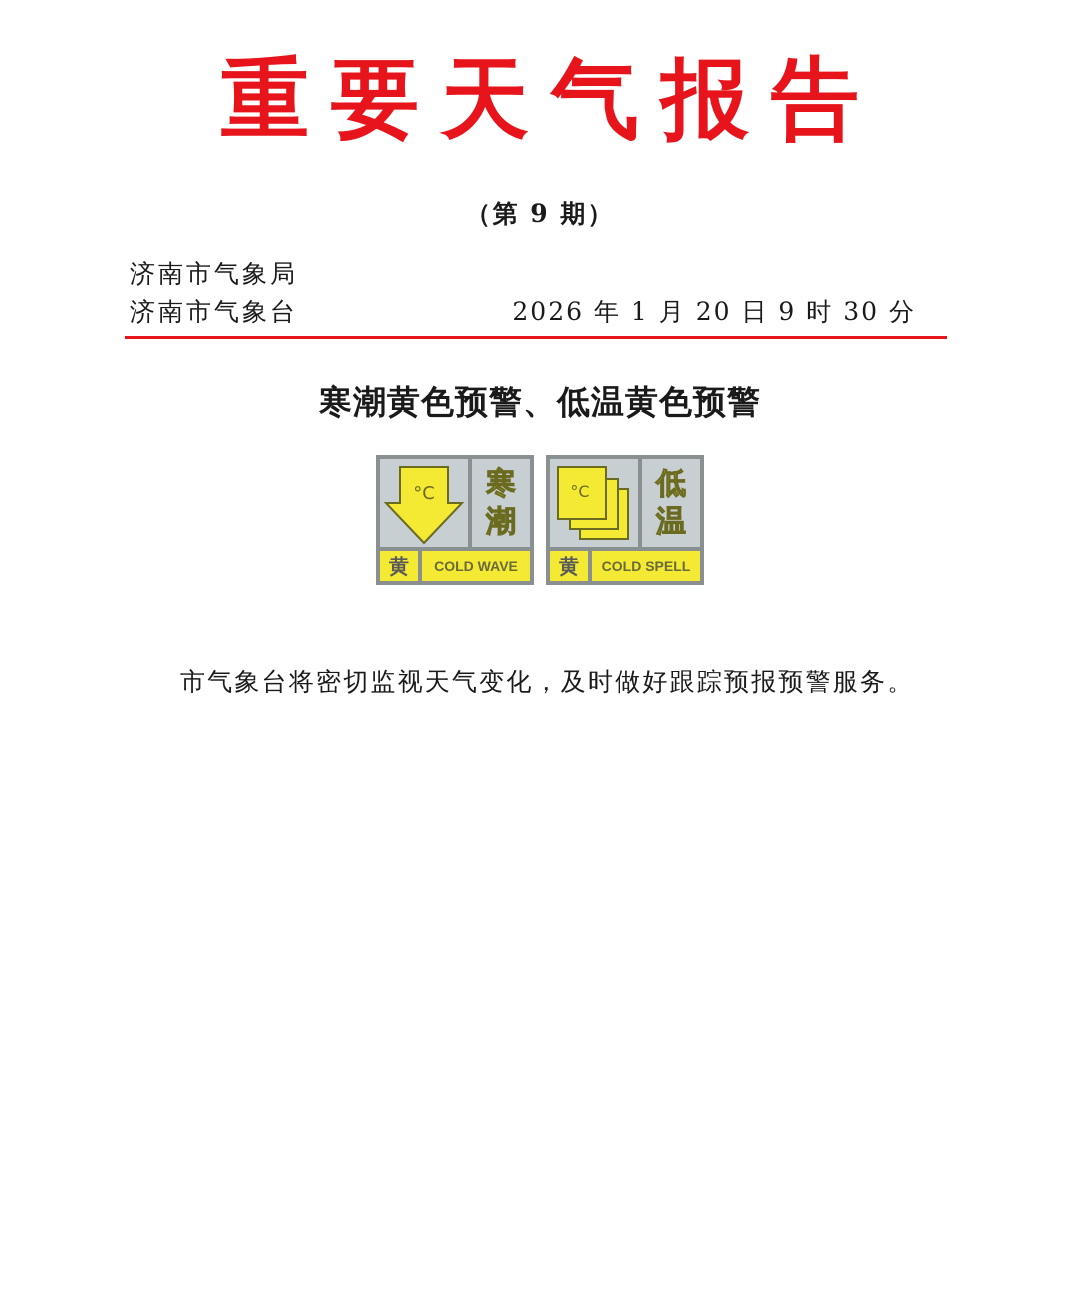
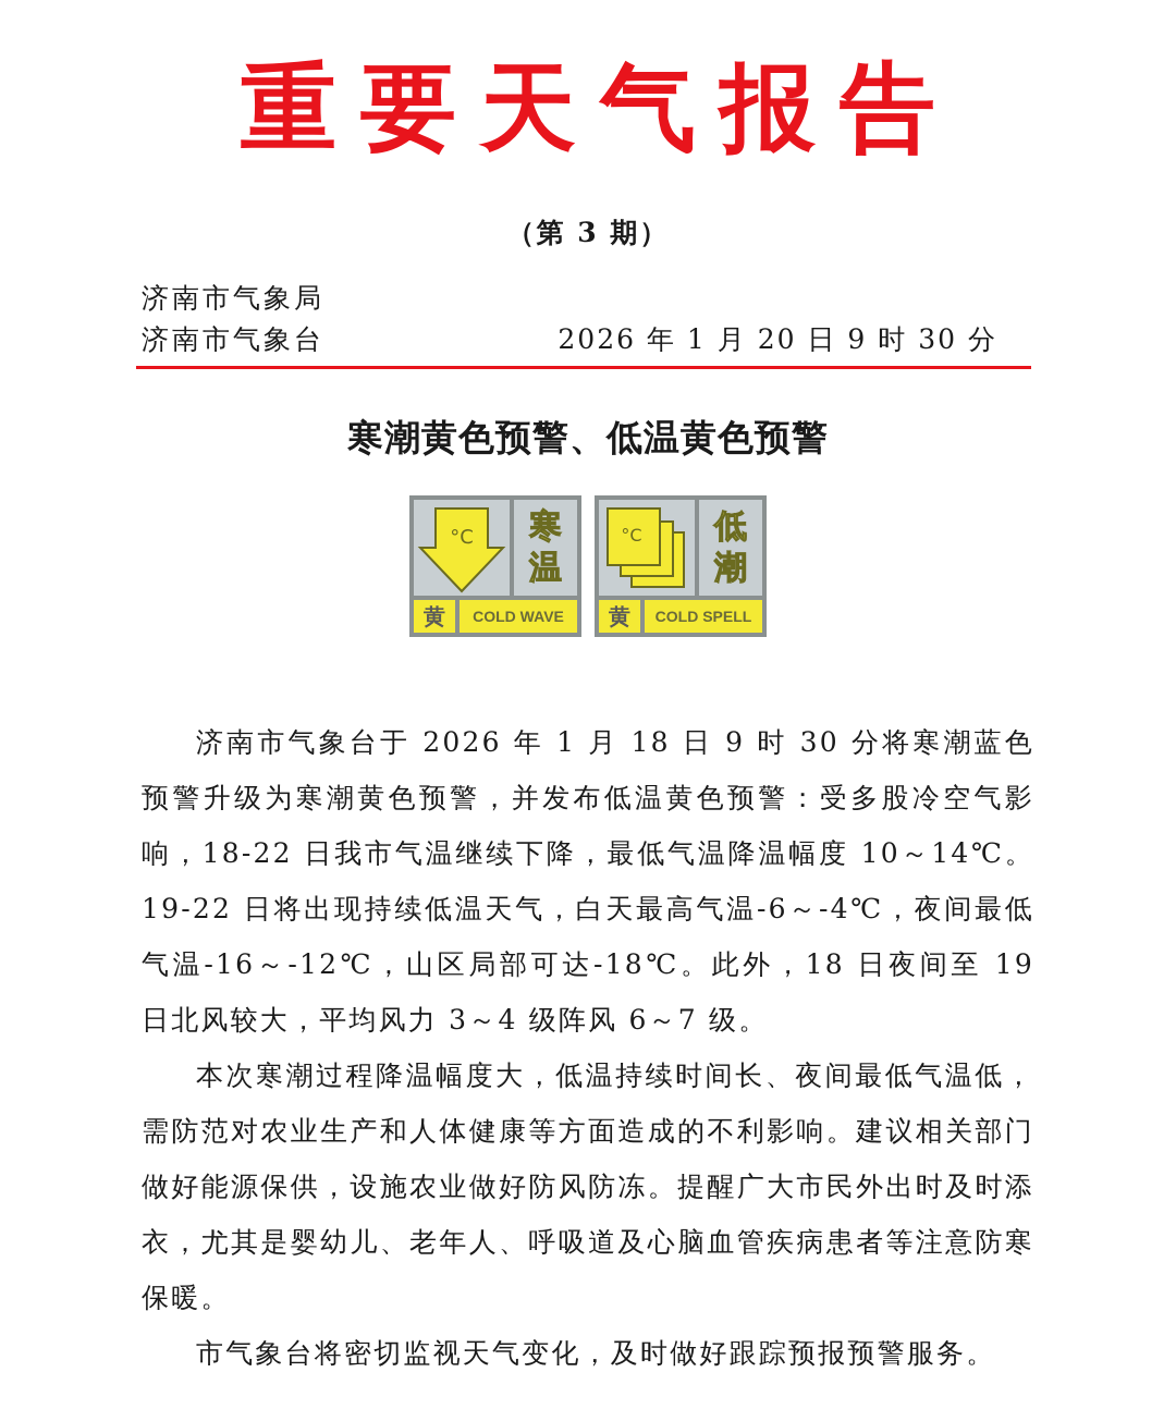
  重要天气报告
- （第 9 期）
+ （第 3 期）
  济南市气象局
  济南市气象台
  2026 年 1 月 20 日 9 时 30 分
  寒潮黄色预警、低温黄色预警
  °C
  寒
- 潮
+ 温
  黄
  COLD WAVE
  °C
  低
- 温
+ 潮
  黄
  COLD SPELL
+ 济南市气象台于 2026 年 1 月 18 日 9 时 30 分将寒潮蓝色预警升级为寒潮黄色预警，并发布低温黄色预警：受多股冷空气影响，18-22 日我市气温继续下降，最低气温降温幅度 10～14℃。19-22 日将出现持续低温天气，白天最高气温-6～-4℃，夜间最低气温-16～-12℃，山区局部可达-18℃。此外，18 日夜间至 19 日北风较大，平均风力 3～4 级阵风 6～7 级。
+ 本次寒潮过程降温幅度大，低温持续时间长、夜间最低气温低，需防范对农业生产和人体健康等方面造成的不利影响。建议相关部门做好能源保供，设施农业做好防风防冻。提醒广大市民外出时及时添衣，尤其是婴幼儿、老年人、呼吸道及心脑血管疾病患者等注意防寒保暖。
  市气象台将密切监视天气变化，及时做好跟踪预报预警服务。
